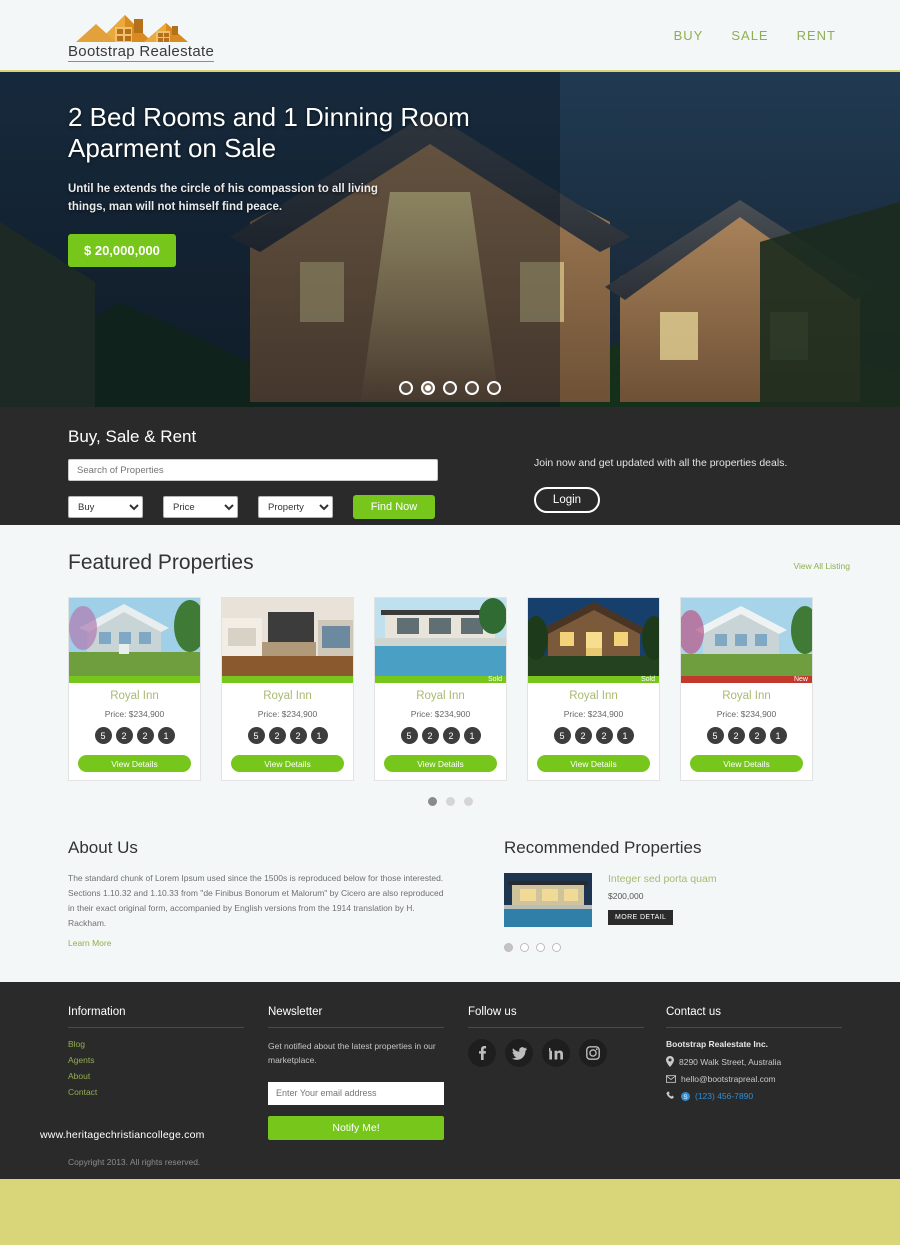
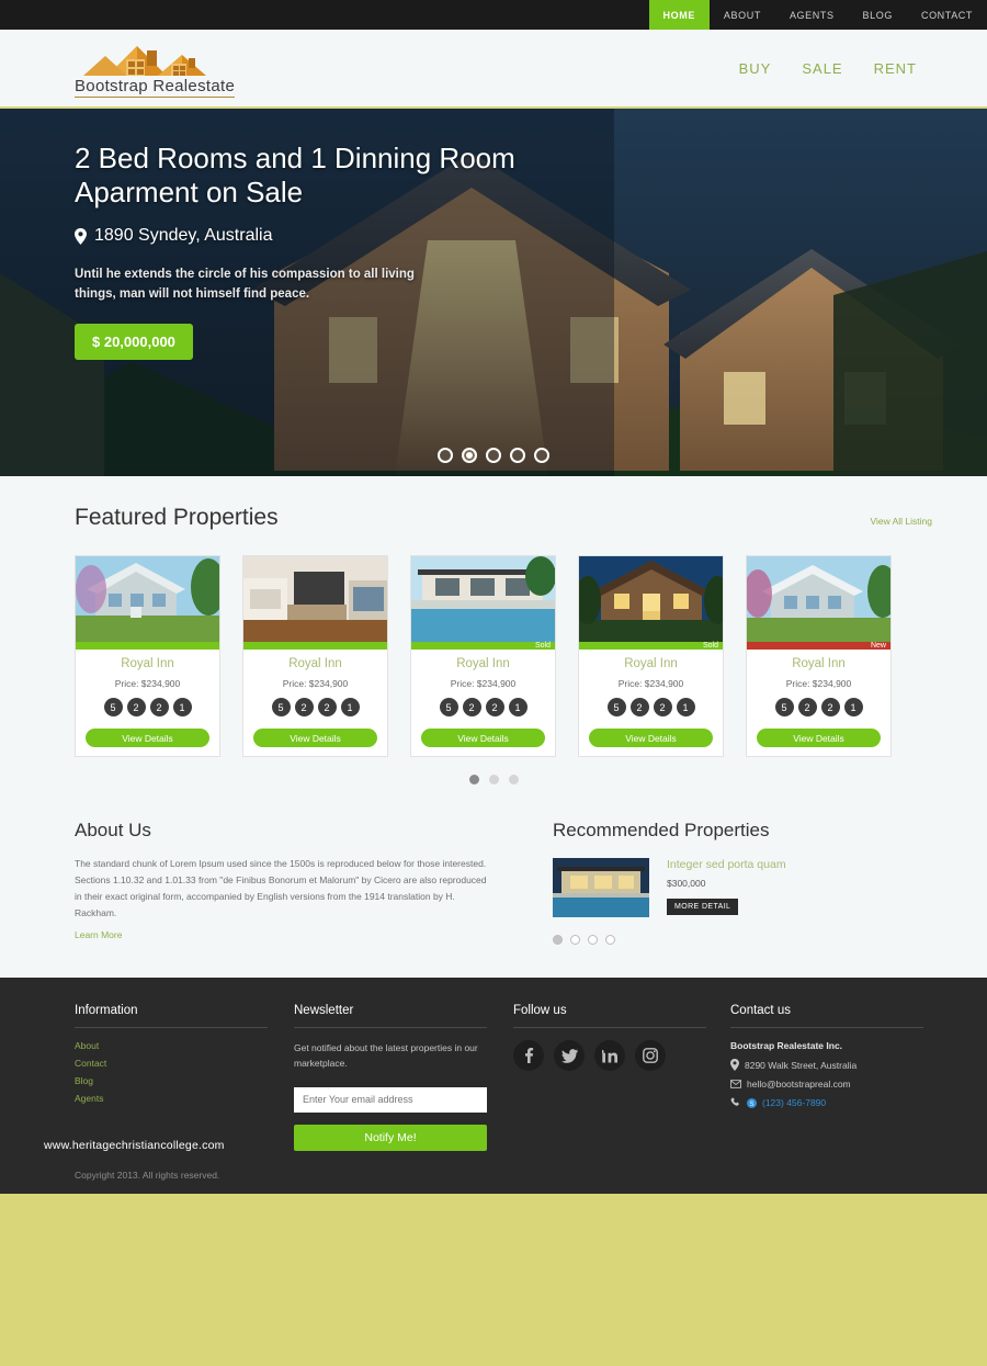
+ HOME
+ ABOUT
+ AGENTS
+ BLOG
+ CONTACT
  Bootstrap Realestate
  BUY
  SALE
  RENT
  2 Bed Rooms and 1 Dinning Room Aparment on Sale
+ 1890 Syndey, Australia
  Until he extends the circle of his compassion to all living things, man will not himself find peace.
  $ 20,000,000
- Buy, Sale & Rent
- Search of Properties
- Buy
- Price
- Property
- Find Now
- Join now and get updated with all the properties deals.
- Login
  Featured Properties
  View All Listing
  Royal Inn
  Price: $234,900
  5
  2
  2
  1
  View Details
  Royal Inn
  Price: $234,900
  5
  2
  2
  1
  View Details
  Royal Inn
  Price: $234,900
  5
  2
  2
  1
  View Details
  Royal Inn
  Price: $234,900
  5
  2
  2
  1
  View Details
  Royal Inn
  Price: $234,900
  5
  2
  2
  1
  View Details
  About Us
- The standard chunk of Lorem Ipsum used since the 1500s is reproduced below for those interested. Sections 1.10.32 and 1.10.33 from "de Finibus Bonorum et Malorum" by Cicero are also reproduced in their exact original form, accompanied by English versions from the 1914 translation by H. Rackham.
+ The standard chunk of Lorem Ipsum used since the 1500s is reproduced below for those interested. Sections 1.10.32 and 1.01.33 from "de Finibus Bonorum et Malorum" by Cicero are also reproduced in their exact original form, accompanied by English versions from the 1914 translation by H. Rackham.
  Learn More
  Recommended Properties
  Integer sed porta quam
- $200,000
+ $300,000
  Information
- Blog
+ About
- Agents
+ Contact
- About
+ Blog
- Contact
+ Agents
  Newsletter
  Get notified about the latest properties in our marketplace.
  Enter Your email address Notify Me!
  Follow us
  Contact us
  Bootstrap Realestate Inc.
  8290 Walk Street, Australia
  hello@bootstrapreal.com
  (123) 456-7890
  www.heritagechristiancollege.com
  Copyright 2013. All rights reserved.
